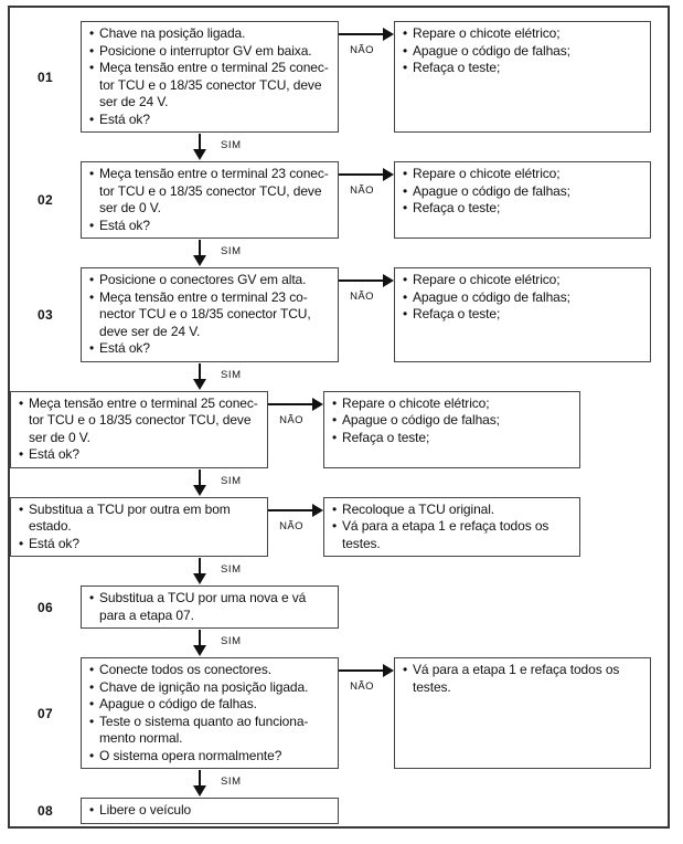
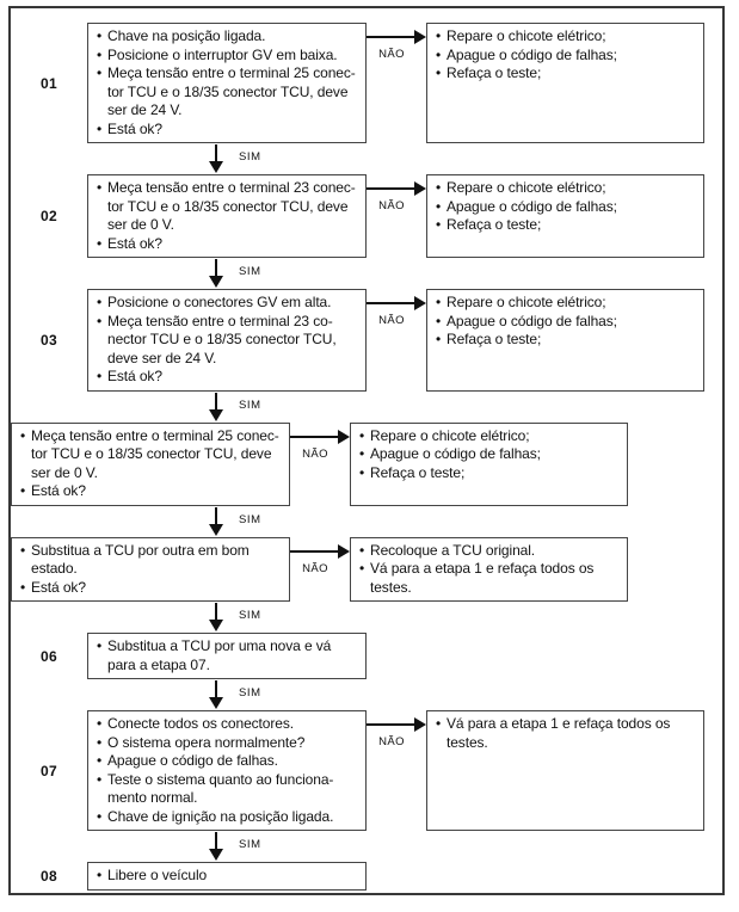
  01
  Chave na posição ligada.
  Posicione o interruptor GV em baixa.
  Meça tensão entre o terminal 25 conec-
  tor TCU e o 18/35 conector TCU, deve
  ser de 24 V.
  Está ok?
  NÃO
  Repare o chicote elétrico;
  Apague o código de falhas;
  Refaça o teste;
  SIM
  02
  Meça tensão entre o terminal 23 conec-
  tor TCU e o 18/35 conector TCU, deve
  ser de 0 V.
  Está ok?
  NÃO
  Repare o chicote elétrico;
  Apague o código de falhas;
  Refaça o teste;
  SIM
  03
  Posicione o conectores GV em alta.
  Meça tensão entre o terminal 23 co-
  nector TCU e o 18/35 conector TCU,
  deve ser de 24 V.
  Está ok?
  NÃO
  Repare o chicote elétrico;
  Apague o código de falhas;
  Refaça o teste;
  SIM
  Meça tensão entre o terminal 25 conec-
  tor TCU e o 18/35 conector TCU, deve
  ser de 0 V.
  Está ok?
  NÃO
  Repare o chicote elétrico;
  Apague o código de falhas;
  Refaça o teste;
  SIM
  Substitua a TCU por outra em bom
  estado.
  Está ok?
  NÃO
  Recoloque a TCU original.
  Vá para a etapa 1 e refaça todos os
  testes.
  SIM
  06
  Substitua a TCU por uma nova e vá
  para a etapa 07.
  SIM
  07
  Conecte todos os conectores.
- Chave de ignição na posição ligada.
+ O sistema opera normalmente?
  Apague o código de falhas.
  Teste o sistema quanto ao funciona-
  mento normal.
- O sistema opera normalmente?
+ Chave de ignição na posição ligada.
  NÃO
  Vá para a etapa 1 e refaça todos os
  testes.
  SIM
  08
  Libere o veículo
